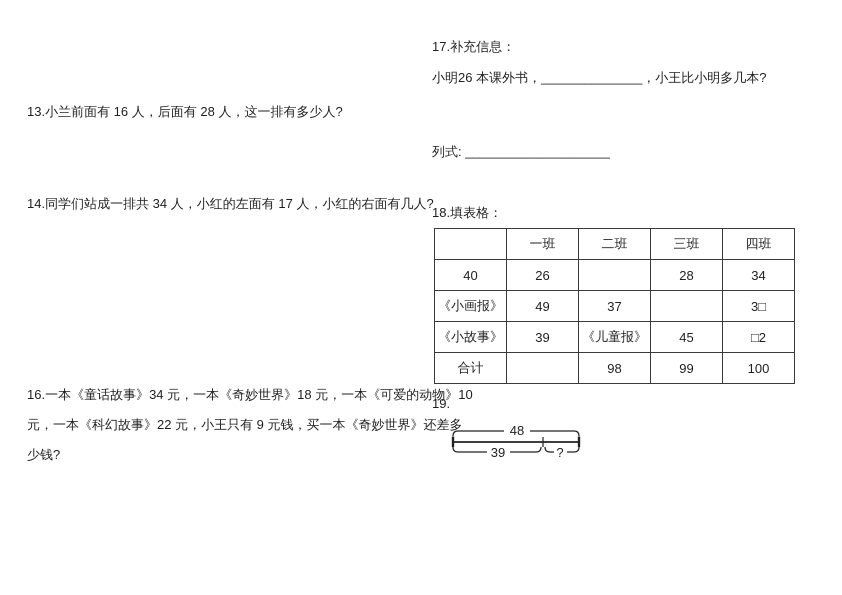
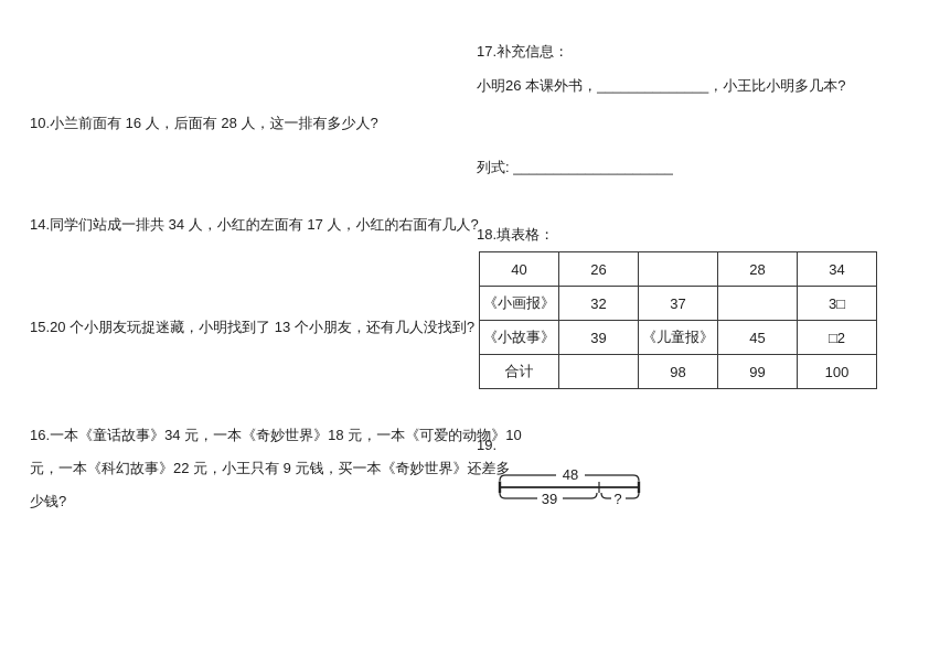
- 13.小兰前面有 16 人，后面有 28 人，这一排有多少人?
+ 10.小兰前面有 16 人，后面有 28 人，这一排有多少人?
  14.同学们站成一排共 34 人，小红的左面有 17 人，小红的右面有几人?
+ 15.20 个小朋友玩捉迷藏，小明找到了 13 个小朋友，还有几人没找到?
  16.一本《童话故事》34 元，一本《奇妙世界》18 元，一本《可爱的动物》10
  元，一本《科幻故事》22 元，小王只有 9 元钱，买一本《奇妙世界》还差多
  少钱?
  17.补充信息：
  小明26 本课外书，______________，小王比小明多几本?
  列式: ____________________
  18.填表格：
- 	一班	二班	三班	四班
  40	26		28	34
- 《小画报》	49	37		3□
+ 《小画报》	32	37		3□
  《小故事》	39	《儿童报》	45	□2
  合计		98	99	100
  19.
  48
  39
  ?
